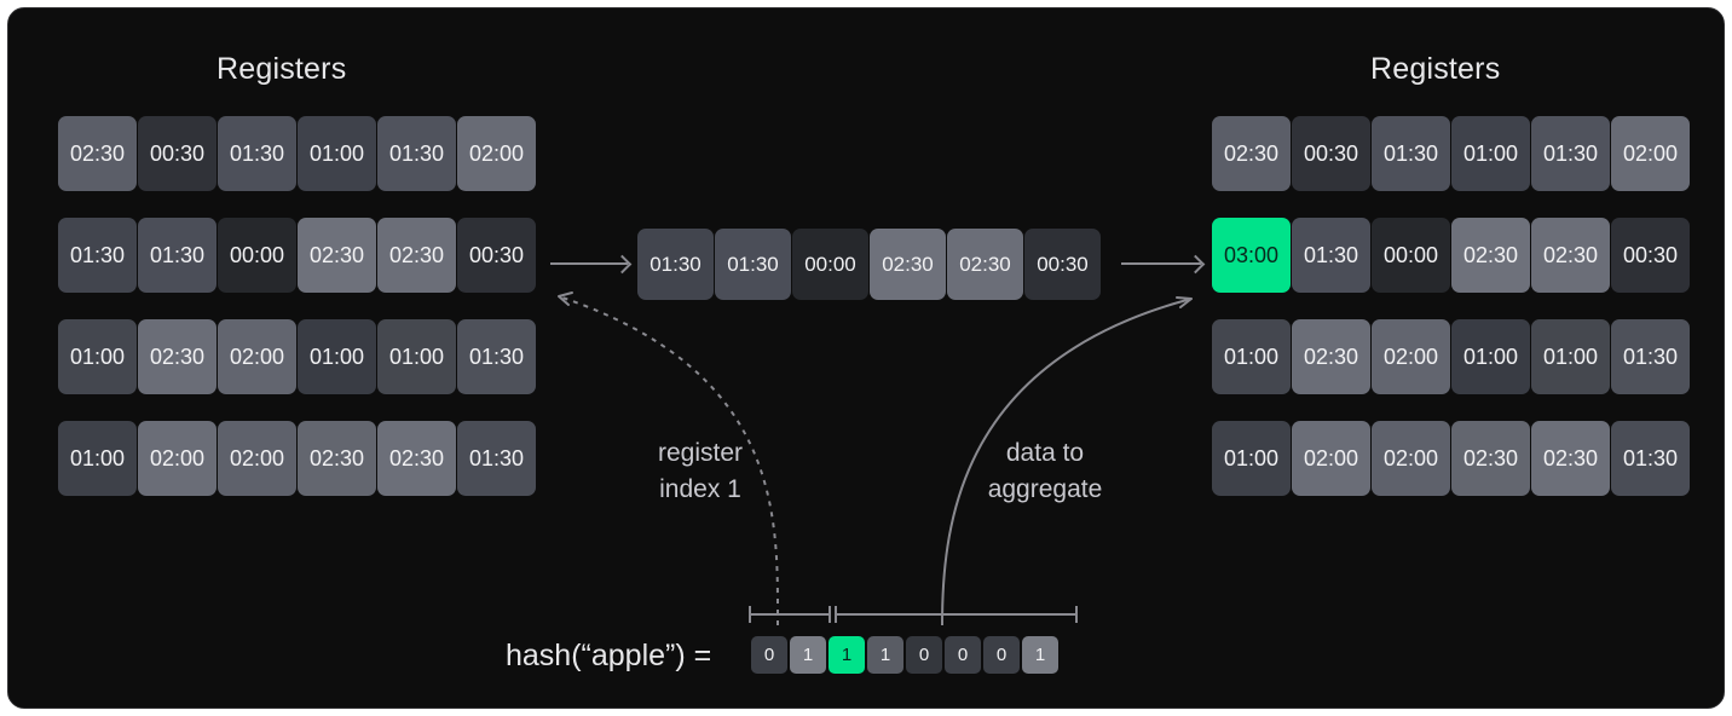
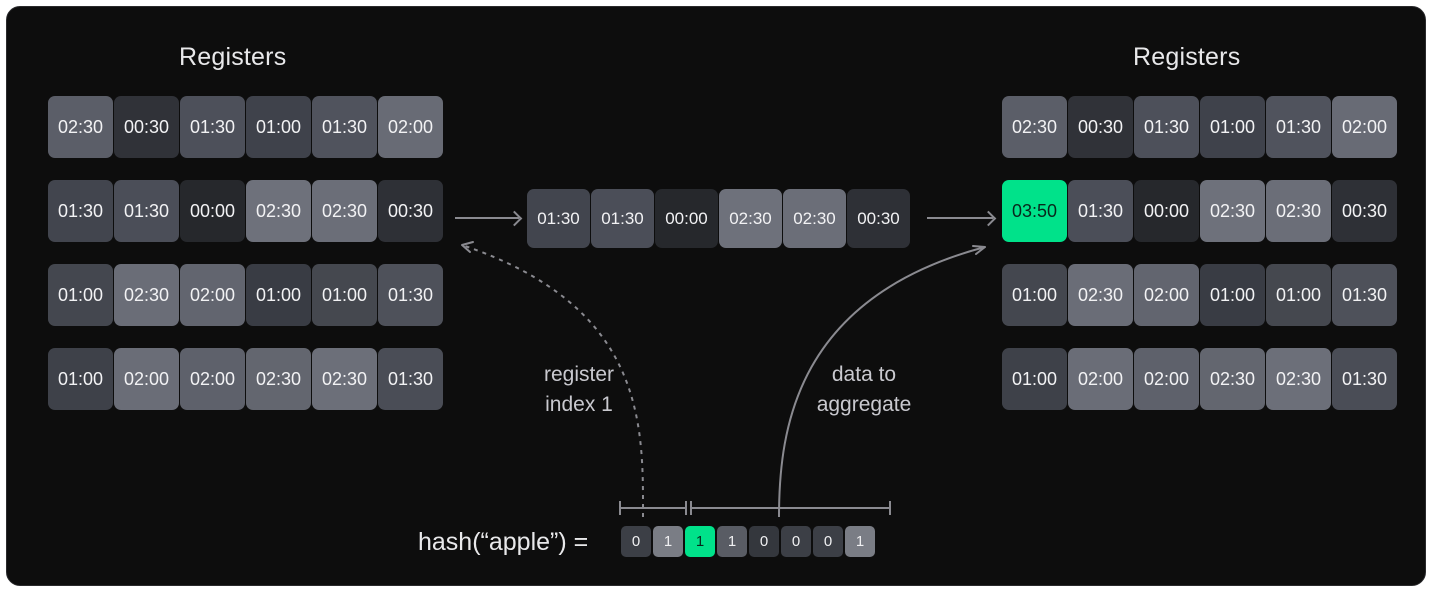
  Registers
  Registers
  02:30
  00:30
  01:30
  01:00
  01:30
  02:00
  01:30
  01:30
  00:00
  02:30
  02:30
  00:30
  01:00
  02:30
  02:00
  01:00
  01:00
  01:30
  01:00
  02:00
  02:00
  02:30
  02:30
  01:30
  02:30
  00:30
  01:30
  01:00
  01:30
  02:00
- 03:00
+ 03:50
  01:30
  00:00
  02:30
  02:30
  00:30
  01:00
  02:30
  02:00
  01:00
  01:00
  01:30
  01:00
  02:00
  02:00
  02:30
  02:30
  01:30
  01:30
  01:30
  00:00
  02:30
  02:30
  00:30
  register
  index 1
  data to
  aggregate
  hash(“apple”) =
  0
  1
  1
  1
  0
  0
  0
  1
